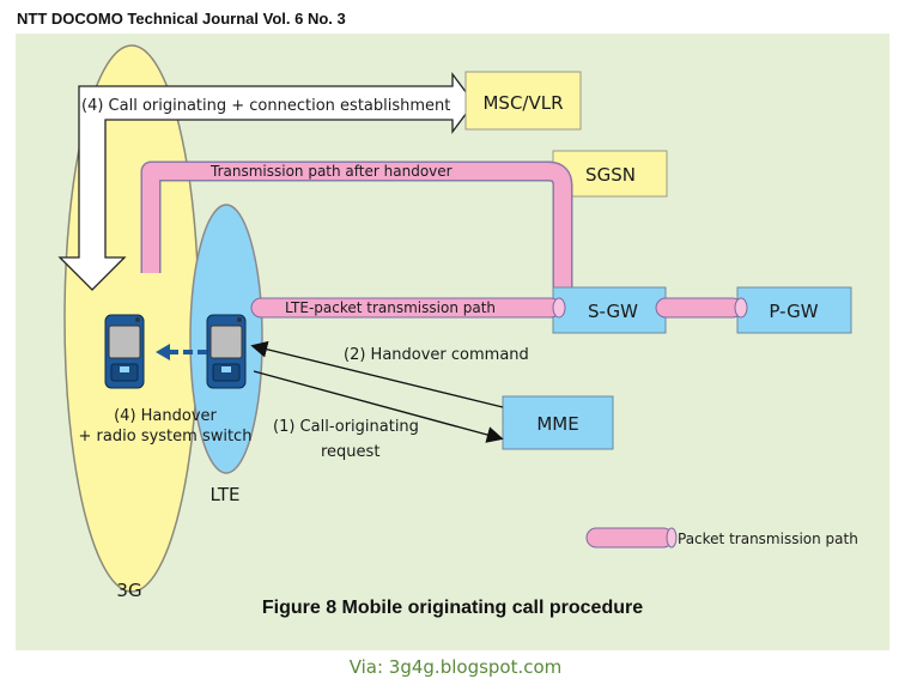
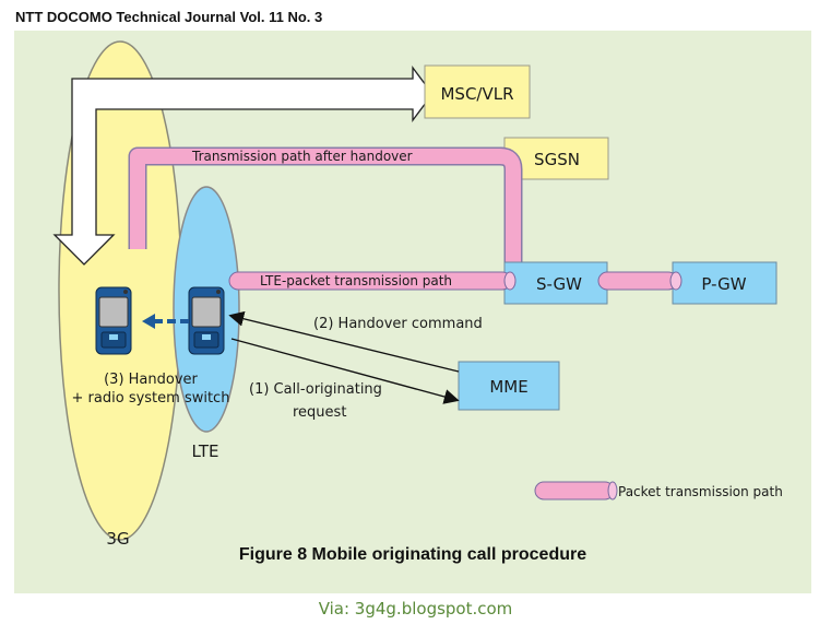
- NTT DOCOMO Technical Journal Vol. 6 No. 3
+ NTT DOCOMO Technical Journal Vol. 11 No. 3
- (4) Call originating + connection establishment
  MSC/VLR
  SGSN
  Transmission path after handover
  S-GW
  P-GW
  LTE-packet transmission path
  MME
  (2) Handover command
  (1) Call-originating
  request
- (4) Handover
+ (3) Handover
  + radio system switch
  LTE
  3G
  Packet transmission path
  Figure 8 Mobile originating call procedure
  Via: 3g4g.blogspot.com
